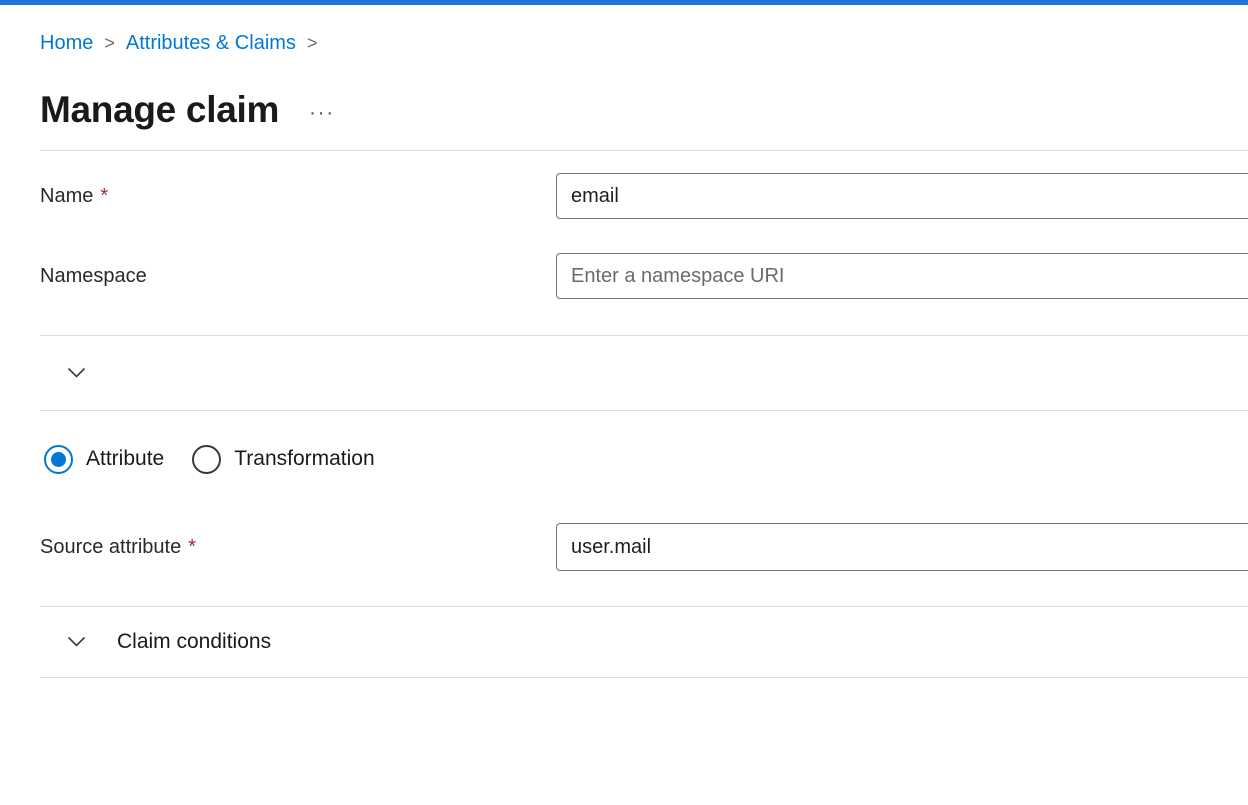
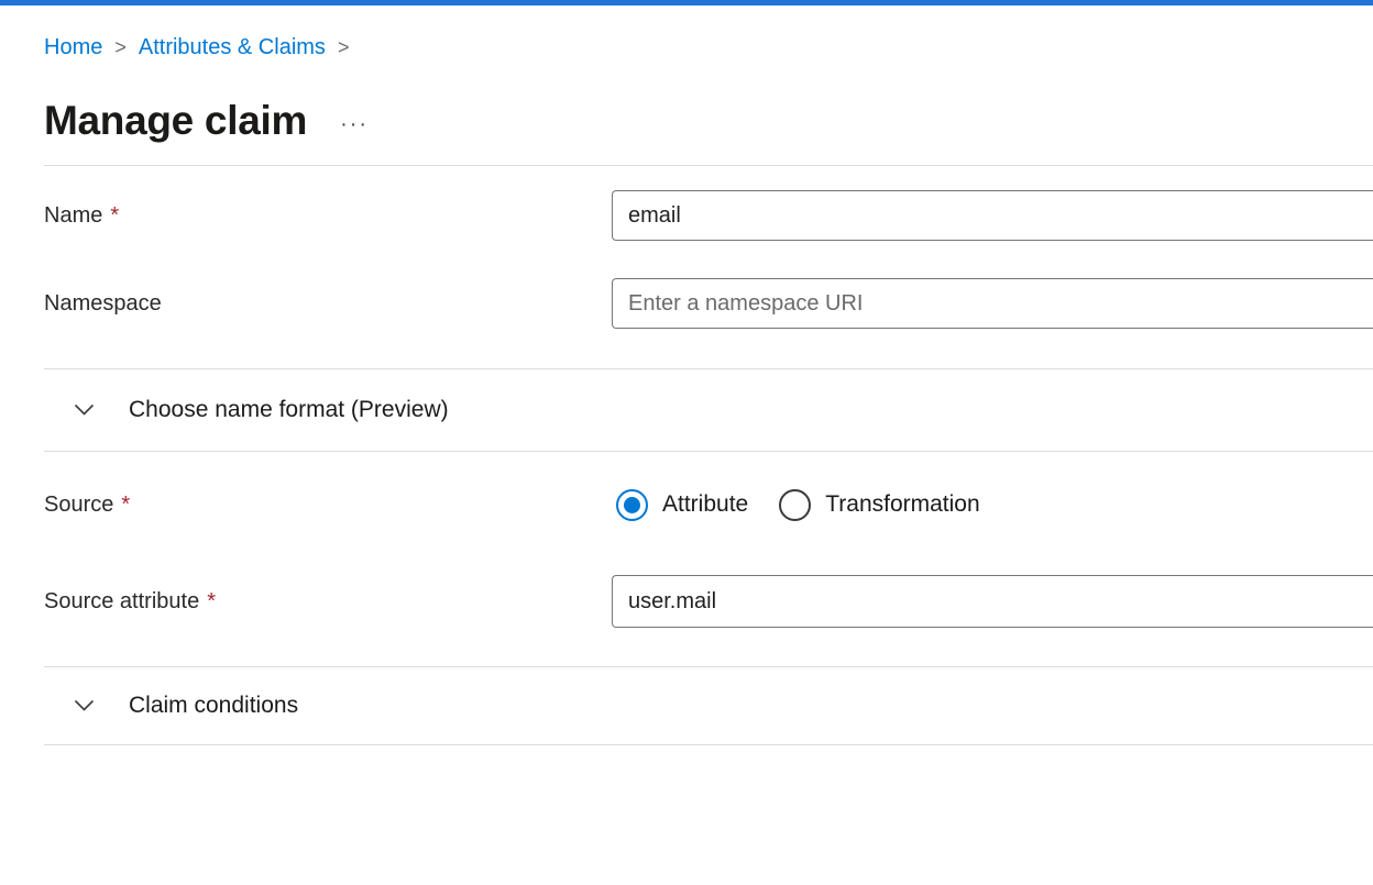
  Home
  >
  Attributes & Claims
  >
  Manage claim
  ···
  Name *
  email
  Namespace
  Enter a namespace URI
+ Choose name format (Preview)
+ Source *
  Attribute
  Transformation
  Source attribute *
  user.mail
  Claim conditions
